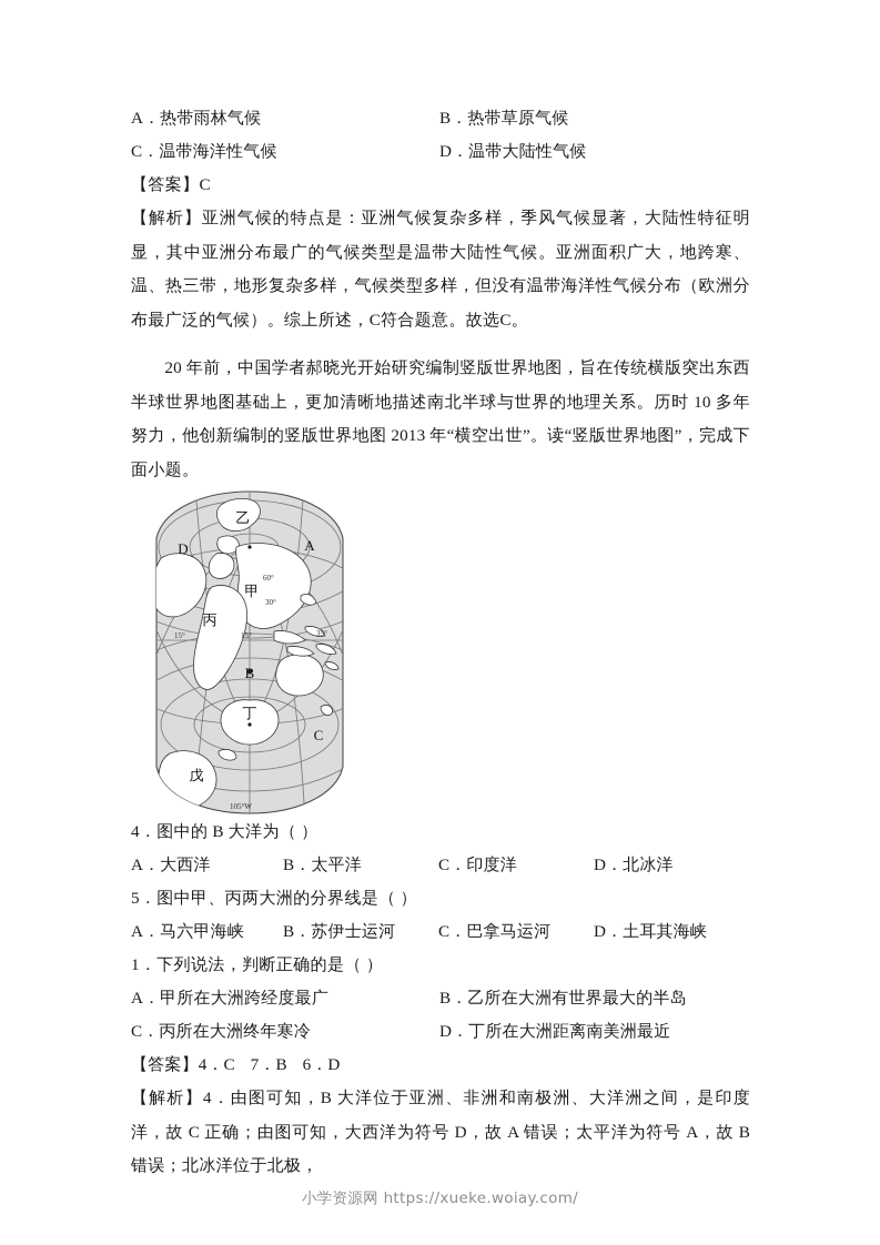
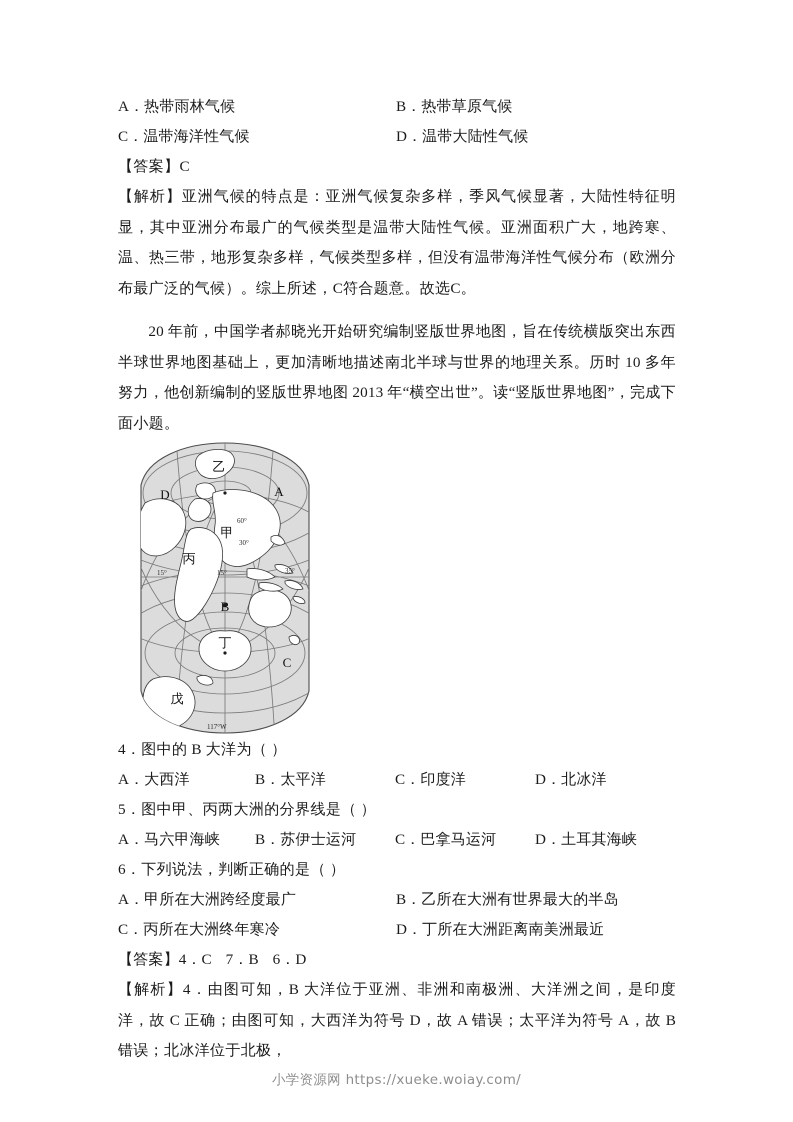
  A．热带雨林气候
  B．热带草原气候
  C．温带海洋性气候
  D．温带大陆性气候
  【答案】C
  【解析】亚洲气候的特点是：亚洲气候复杂多样，季风气候显著，大陆性特征明显，其中亚洲分布最广的气候类型是温带大陆性气候。亚洲面积广大，地跨寒、温、热三带，地形复杂多样，气候类型多样，但没有温带海洋性气候分布（欧洲分布最广泛的气候）。综上所述，C符合题意。故选C。
  20 年前，中国学者郝晓光开始研究编制竖版世界地图，旨在传统横版突出东西半球世界地图基础上，更加清晰地描述南北半球与世界的地理关系。历时 10 多年努力，他创新编制的竖版世界地图 2013 年“横空出世”。读“竖版世界地图”，完成下面小题。
  60°
  30°
  15°
  15°
  35°
- 105°W
+ 117°W
  乙
  甲
  丙
  丁
  戊
  A
  B
  C
  D
  4．图中的 B 大洋为（ ）
  A．大西洋
  B．太平洋
  C．印度洋
  D．北冰洋
  5．图中甲、丙两大洲的分界线是（ ）
  A．马六甲海峡
  B．苏伊士运河
  C．巴拿马运河
  D．土耳其海峡
- 1．下列说法，判断正确的是（ ）
+ 6．下列说法，判断正确的是（ ）
  A．甲所在大洲跨经度最广
  B．乙所在大洲有世界最大的半岛
  C．丙所在大洲终年寒冷
  D．丁所在大洲距离南美洲最近
  【答案】4．C 7．B 6．D
  【解析】4．由图可知，B 大洋位于亚洲、非洲和南极洲、大洋洲之间，是印度洋，故 C 正确；由图可知，大西洋为符号 D，故 A 错误；太平洋为符号 A，故 B 错误；北冰洋位于北极，
  小学资源网 https://xueke.woiay.com/
